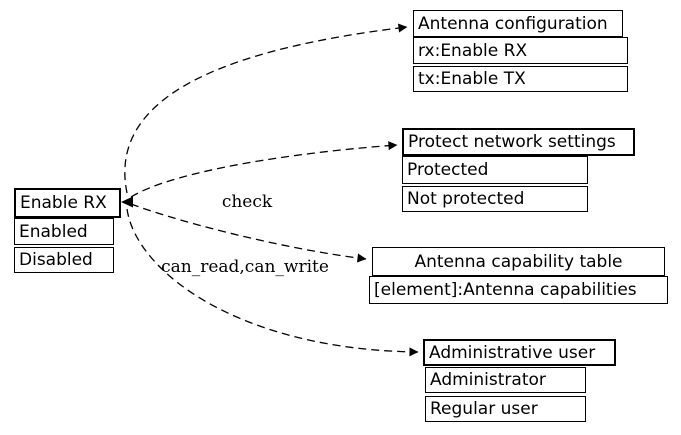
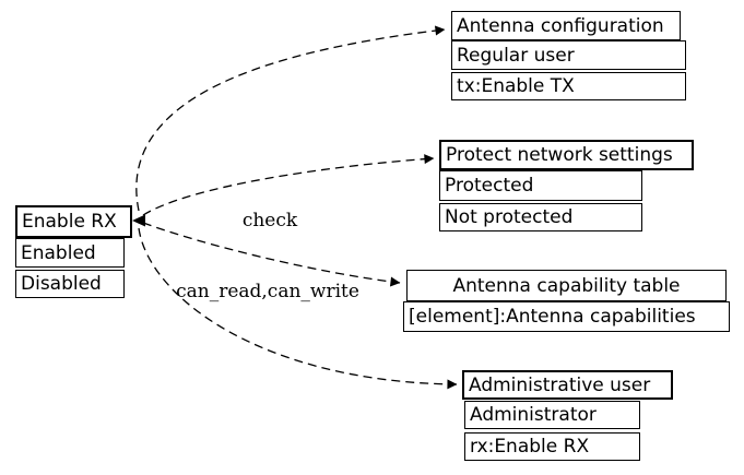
  Enable RX
  Enabled
  Disabled
  Antenna configuration
- rx:Enable RX
+ Regular user
  tx:Enable TX
  Protect network settings
  Protected
  Not protected
  Antenna capability table
  [element]:Antenna capabilities
  Administrative user
  Administrator
- Regular user
+ rx:Enable RX
  check
  can_read,can_write
